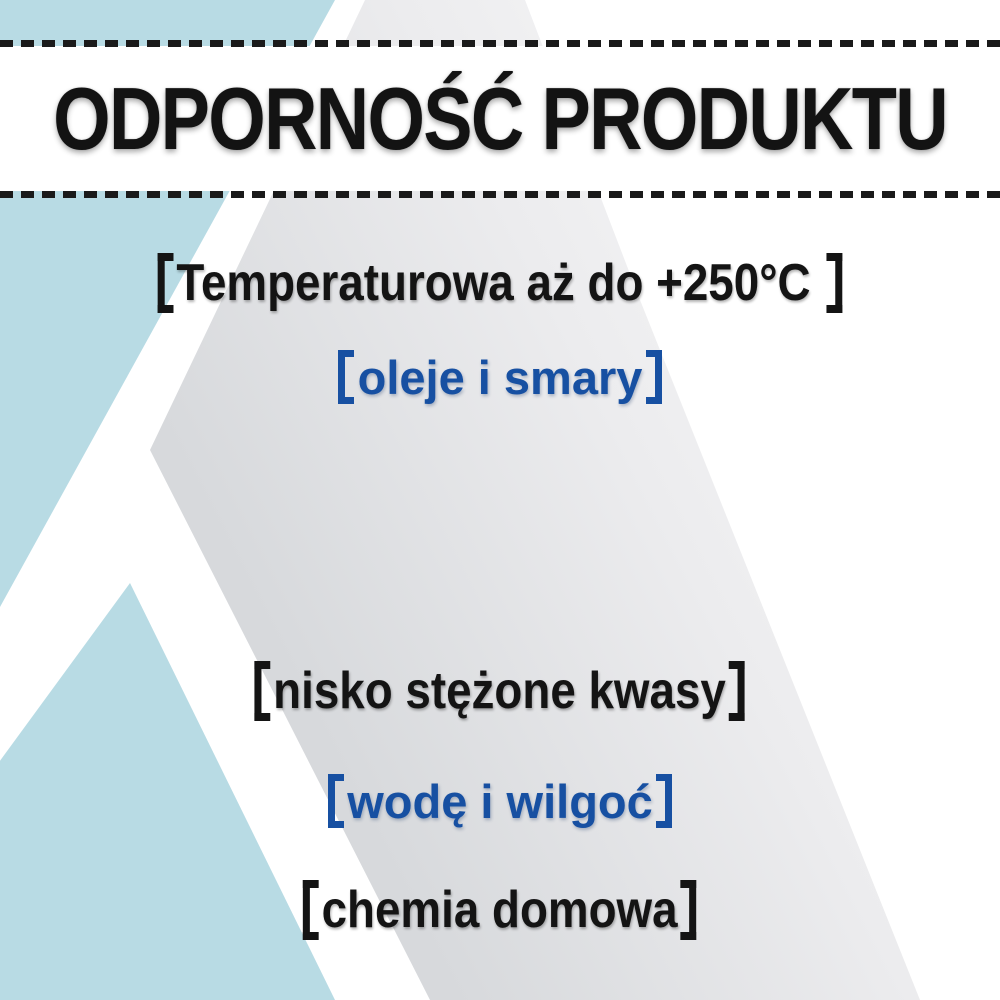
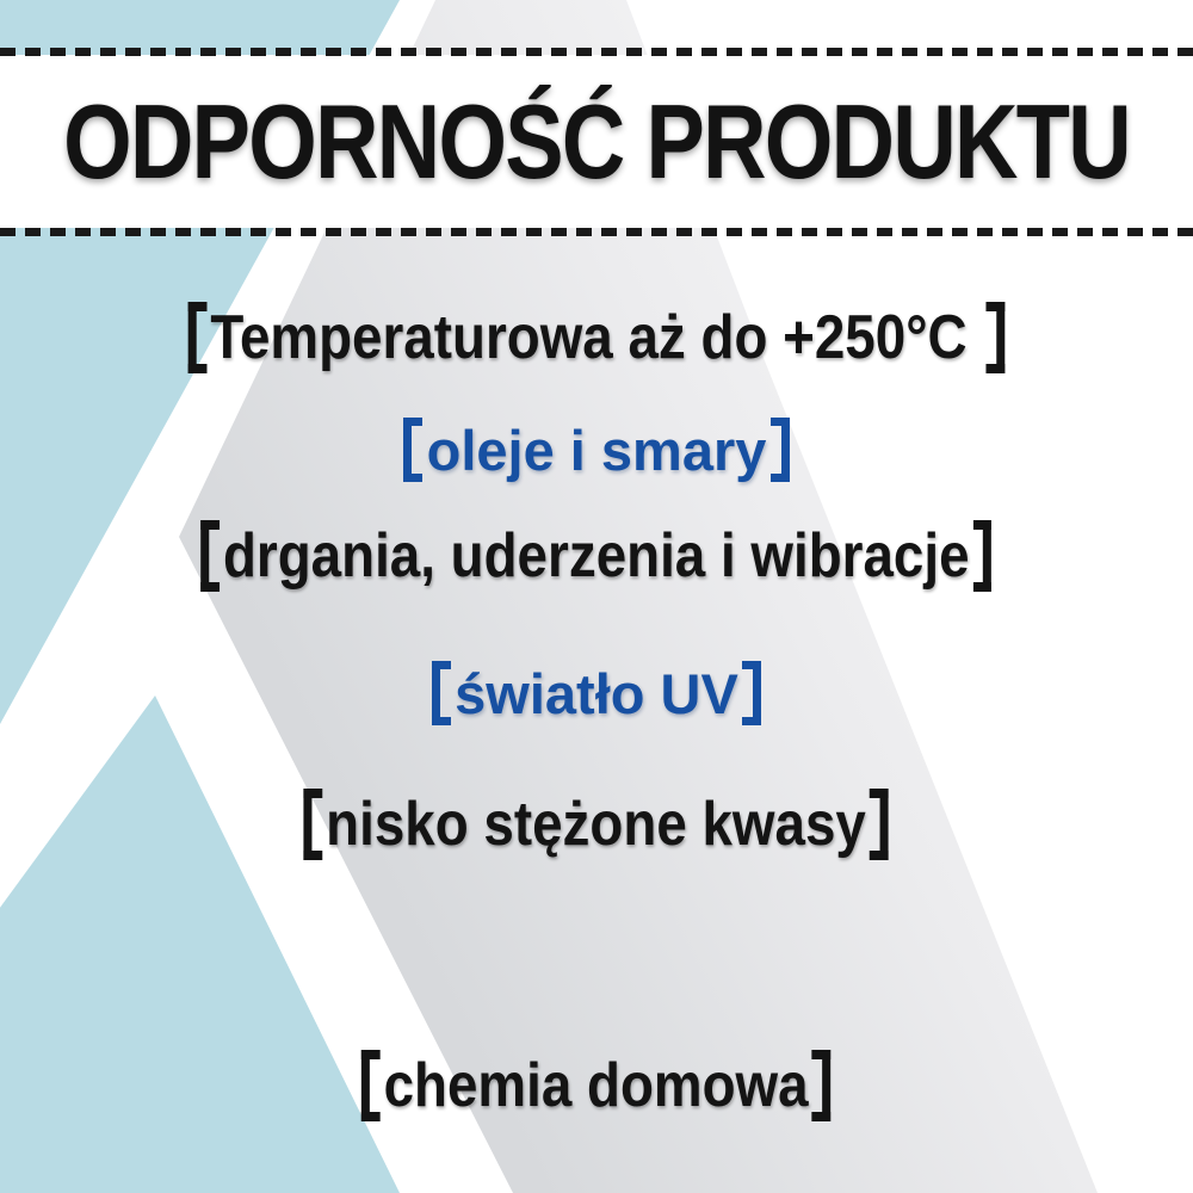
  ODPORNOŚĆ PRODUKTU
  Temperaturowa aż do +250°C
  oleje i smary
+ drgania, uderzenia i wibracje
+ światło UV
  nisko stężone kwasy
- wodę i wilgoć
  chemia domowa
